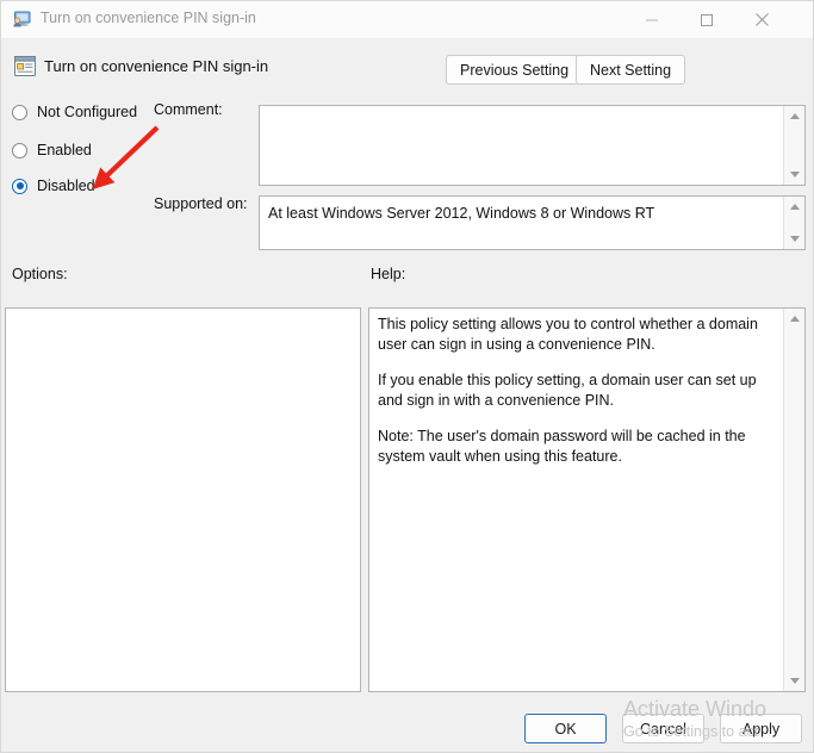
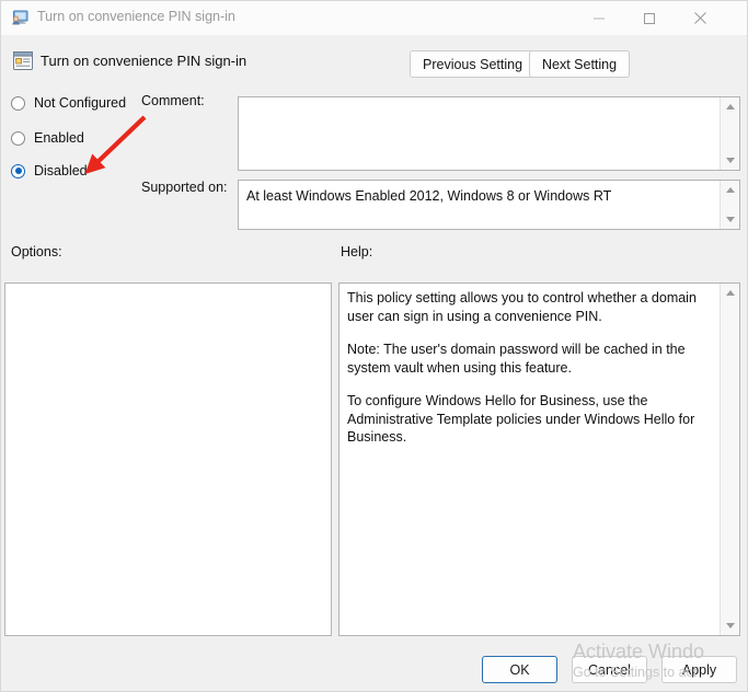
  Turn on convenience PIN sign-in
  Turn on convenience PIN sign-in
  Previous Setting
  Next Setting
  Not Configured
  Enabled
  Disabled
  Comment:
  Supported on:
- At least Windows Server 2012, Windows 8 or Windows RT
+ At least Windows Enabled 2012, Windows 8 or Windows RT
  Options:
  Help:
  This policy setting allows you to control whether a domain user can sign in using a convenience PIN.
- If you enable this policy setting, a domain user can set up and sign in with a convenience PIN.
  Note: The user's domain password will be cached in the system vault when using this feature.
+ To configure Windows Hello for Business, use the Administrative Template policies under Windows Hello for Business.
  OK
  Cancel
  Apply
  Activate Windo
  Go to Settings to act
